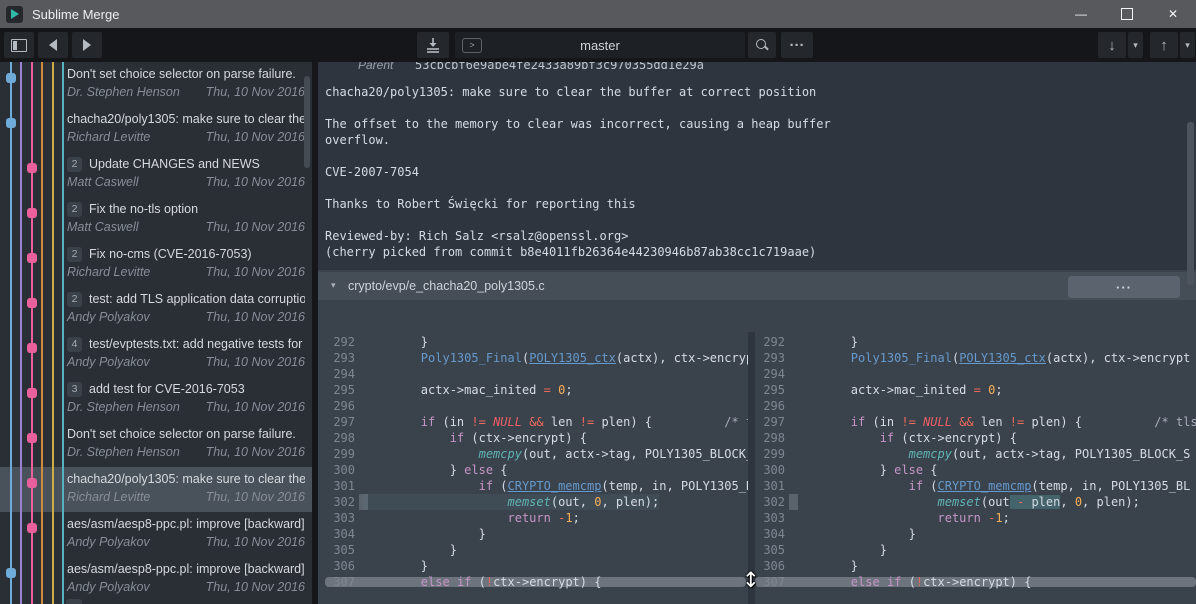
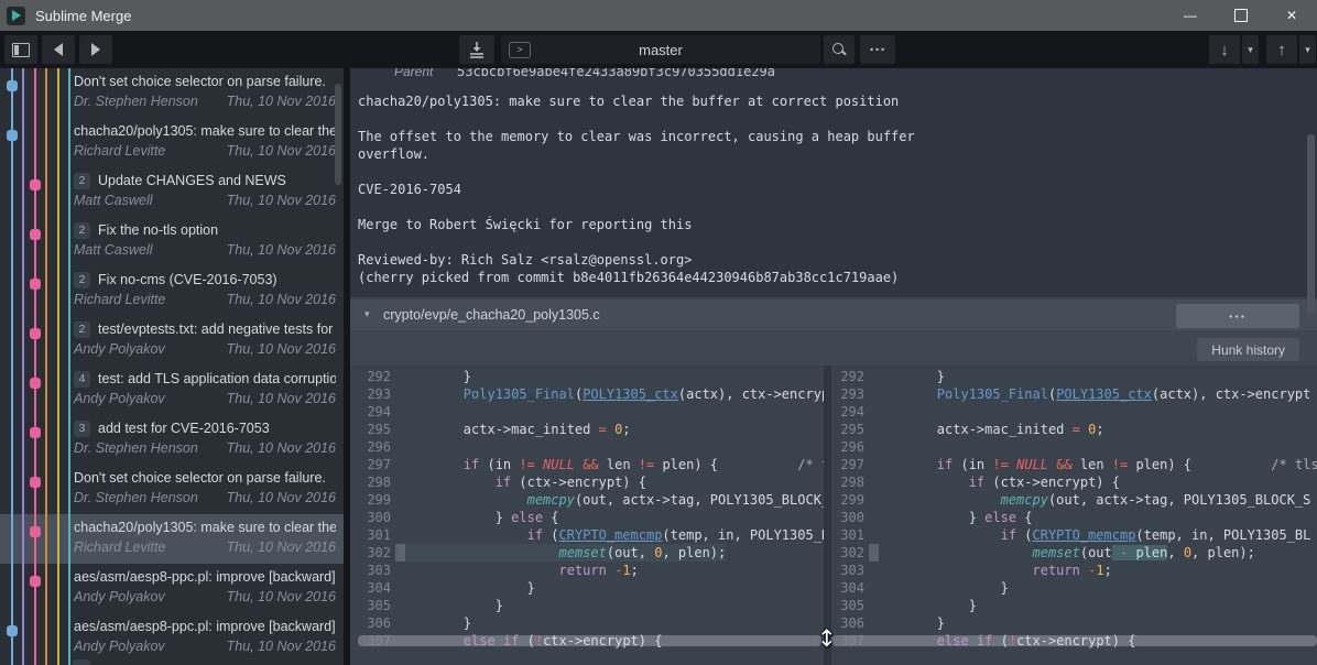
  Sublime Merge
  —
  ✕
  master
  >
  ···
  ↓
  ▾
  ↑
  ▾
  Don't set choice selector on parse failure.
  Dr. Stephen Henson
  Thu, 10 Nov 2016
  chacha20/poly1305: make sure to clear the
  Richard Levitte
  Thu, 10 Nov 2016
  2
  Update CHANGES and NEWS
  Matt Caswell
  Thu, 10 Nov 2016
  2
  Fix the no-tls option
  Matt Caswell
  Thu, 10 Nov 2016
  2
  Fix no-cms (CVE-2016-7053)
  Richard Levitte
  Thu, 10 Nov 2016
  2
- test: add TLS application data corruptio
+ test/evptests.txt: add negative tests for
  Andy Polyakov
  Thu, 10 Nov 2016
  4
- test/evptests.txt: add negative tests for
+ test: add TLS application data corruptio
  Andy Polyakov
  Thu, 10 Nov 2016
  3
  add test for CVE-2016-7053
  Dr. Stephen Henson
  Thu, 10 Nov 2016
  Don't set choice selector on parse failure.
  Dr. Stephen Henson
  Thu, 10 Nov 2016
  chacha20/poly1305: make sure to clear the
  Richard Levitte
  Thu, 10 Nov 2016
  aes/asm/aesp8-ppc.pl: improve [backward]
  Andy Polyakov
  Thu, 10 Nov 2016
  aes/asm/aesp8-ppc.pl: improve [backward]
  Andy Polyakov
  Thu, 10 Nov 2016
  Parent
  53cbcbf6e9abe4fe2433a89bf3c970355dd1e29a
  chacha20/poly1305: make sure to clear the buffer at correct position
  The offset to the memory to clear was incorrect, causing a heap buffer
  overflow.
- CVE-2007-7054
+ CVE-2016-7054
- Thanks to Robert Święcki for reporting this
+ Merge to Robert Święcki for reporting this
  Reviewed-by: Rich Salz <rsalz@openssl.org>
  (cherry picked from commit b8e4011fb26364e44230946b87ab38cc1c719aae)
  ▾
  crypto/evp/e_chacha20_poly1305.c
  ···
+ Hunk history
  292
  }
  293
  Poly1305_Final(POLY1305_ctx(actx), ctx->encry
  294
  295
  actx->mac_inited = 0;
  296
  297
  if (in != NULL && len != plen) { /*
  298
  if (ctx->encrypt) {
  299
  memcpy(out, actx->tag, POLY1305_BLOCK
  300
  } else {
  301
  if (CRYPTO_memcmp(temp, in, POLY1305_
  302
  memset(out, 0, plen);
  303
  return -1;
  304
  }
  305
  }
  306
  }
  307
  else if (!ctx->encrypt) {
  292
  }
  293
  Poly1305_Final(POLY1305_ctx(actx), ctx->encrypt
  294
  295
  actx->mac_inited = 0;
  296
  297
  if (in != NULL && len != plen) { /* tls
  298
  if (ctx->encrypt) {
  299
  memcpy(out, actx->tag, POLY1305_BLOCK_S
  300
  } else {
  301
  if (CRYPTO_memcmp(temp, in, POLY1305_BL
  302
  memset(out - plen, 0, plen);
  303
  return -1;
  304
  }
  305
  }
  306
  }
  307
  else if (!ctx->encrypt) {
  ↕
